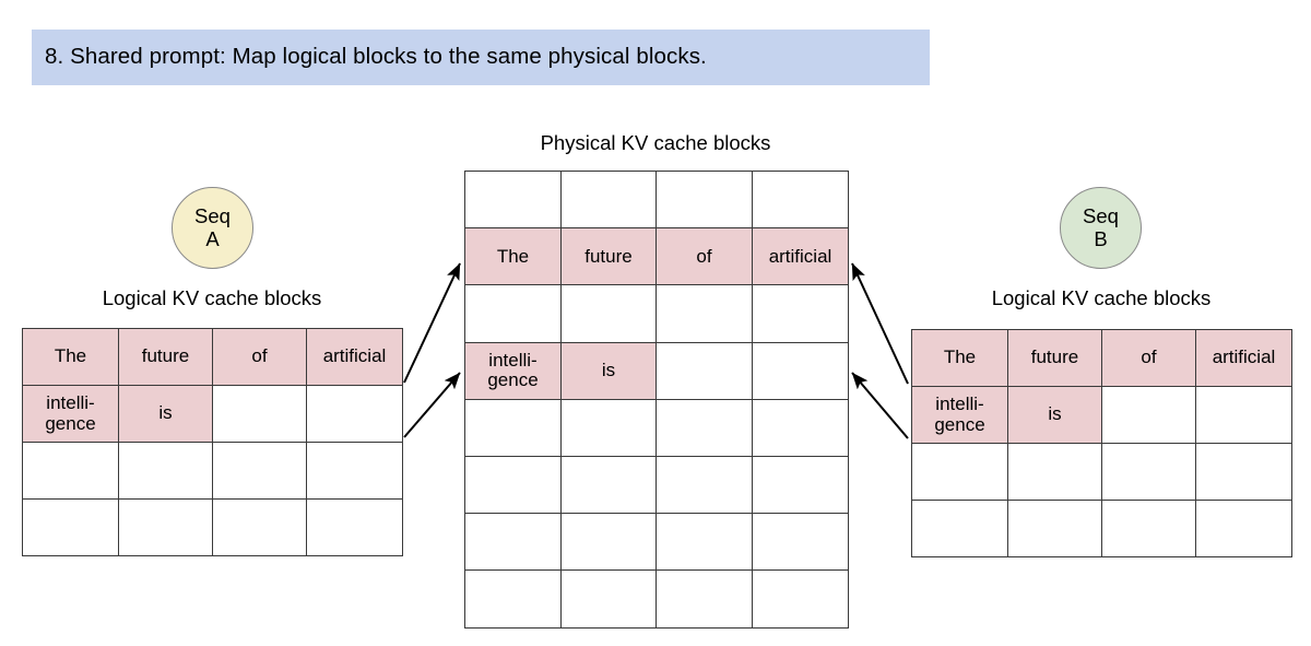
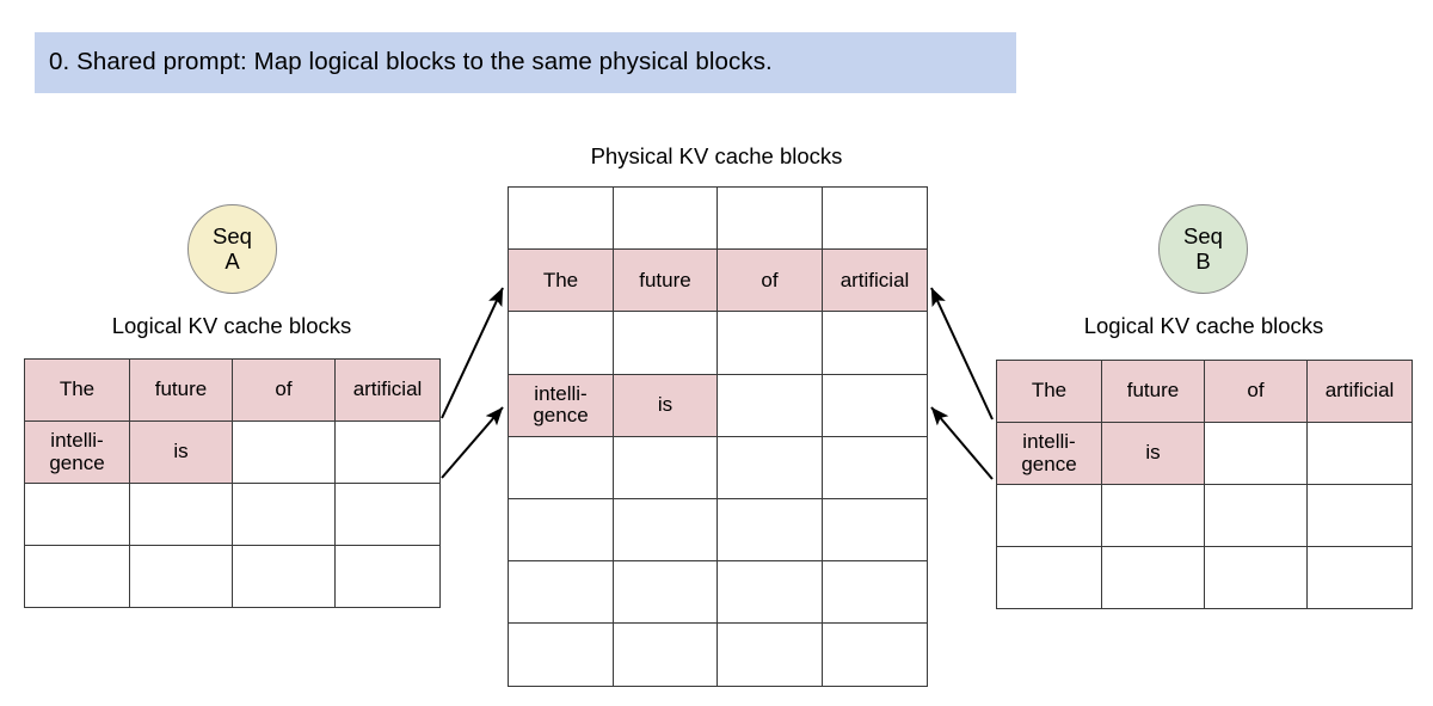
- 8. Shared prompt: Map logical blocks to the same physical blocks.
+ 0. Shared prompt: Map logical blocks to the same physical blocks.
  Physical KV cache blocks
  Logical KV cache blocks
  Logical KV cache blocks
  Seq
  A
  Seq
  B
  The	future	of	artificial
  intelli-gence	is
  The	future	of	artificial
  intelli-gence	is
  The	future	of	artificial
  intelli-gence	is
